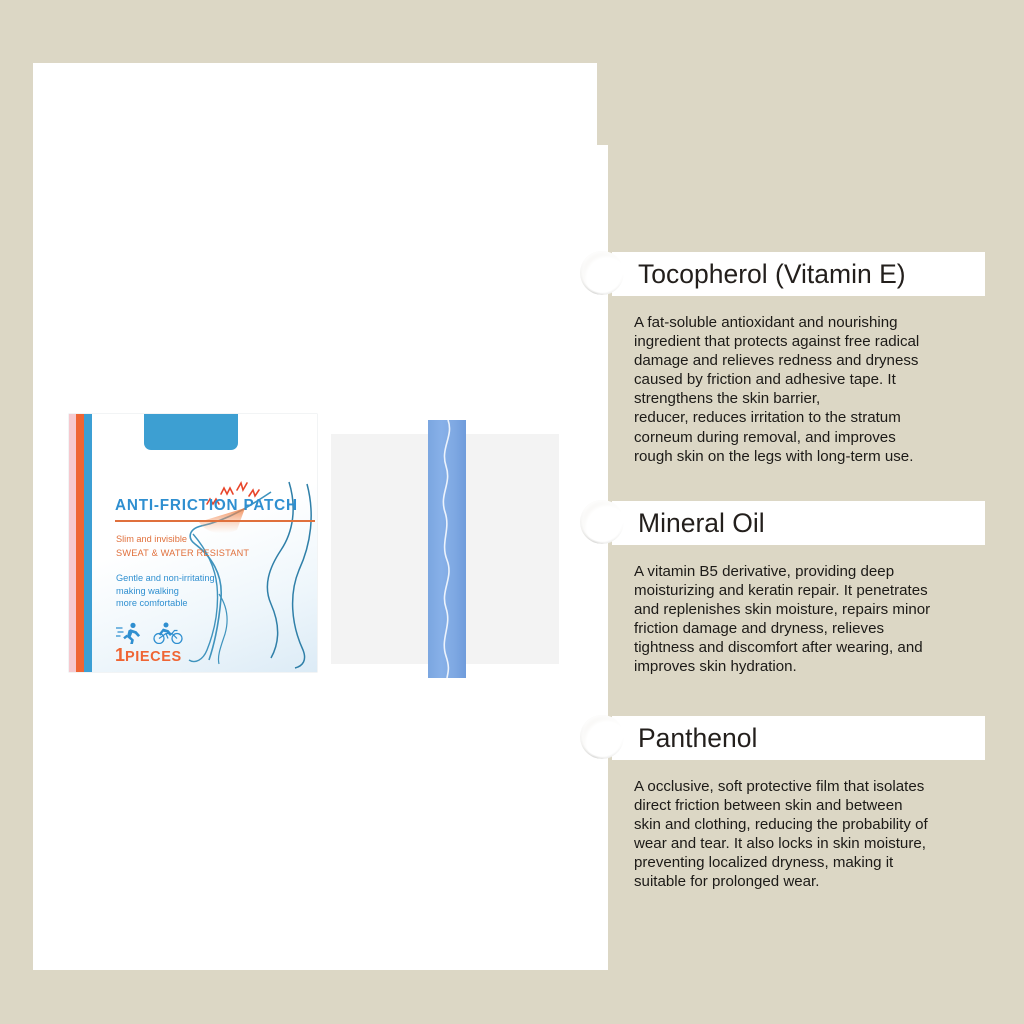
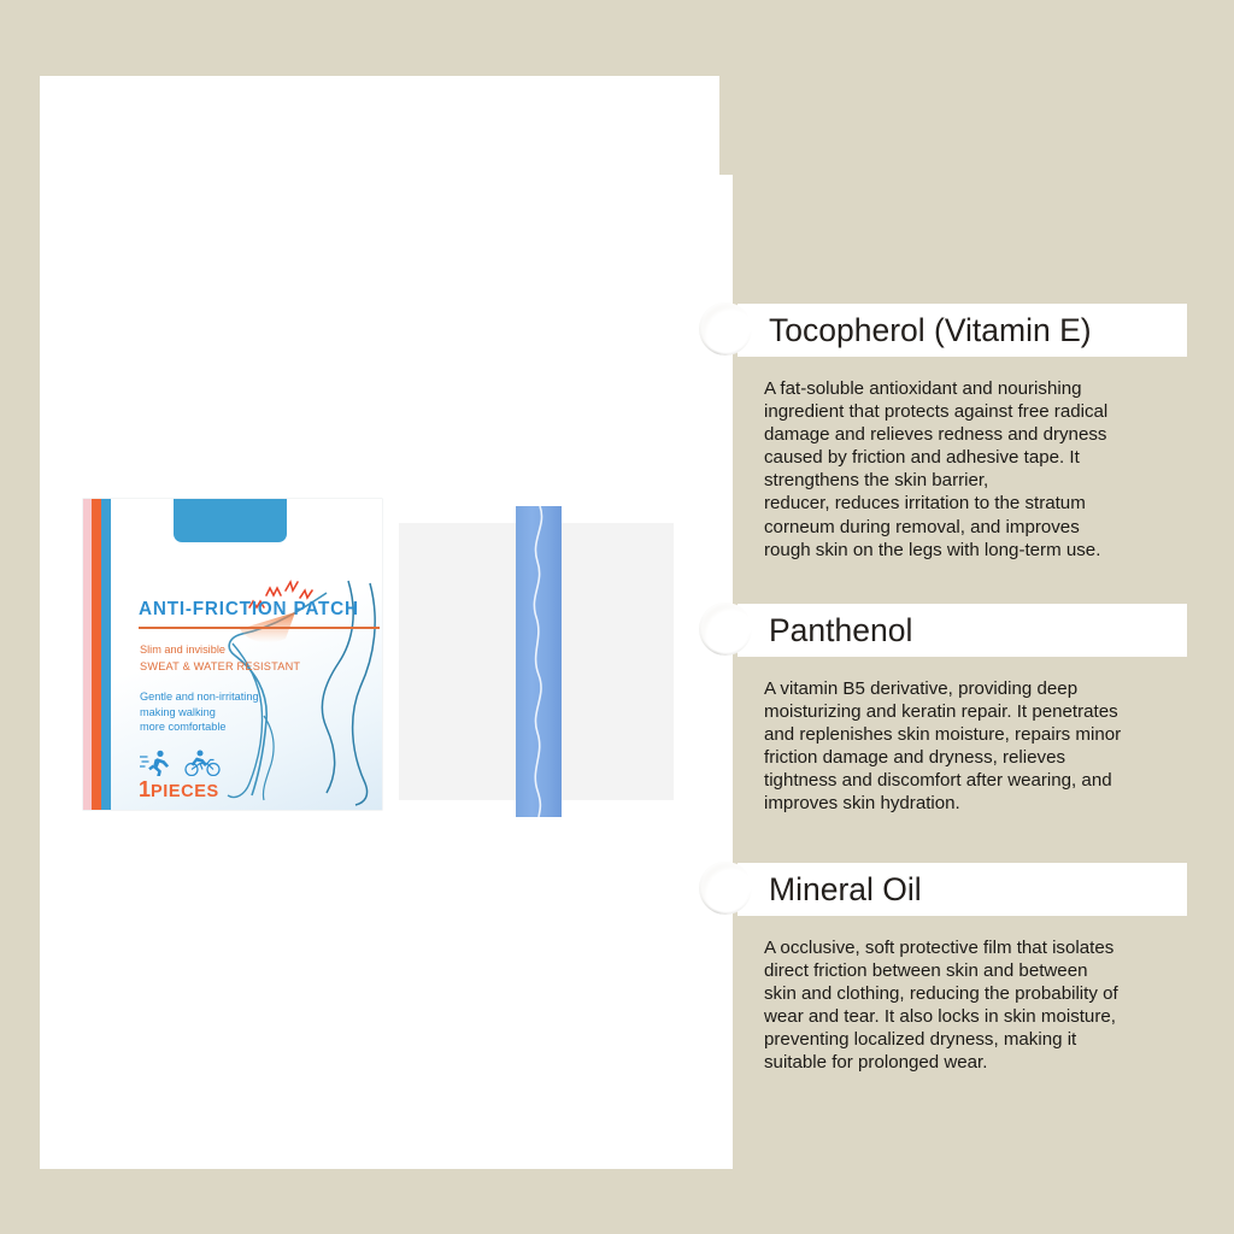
  ANTI-FRICTION PATCH
  Slim and invisible
  SWEAT & WATER RESISTANT
  Gentle and non-irritating,
  making walking
  more comfortable
  1PIECES
  Tocopherol (Vitamin E)
  A fat-soluble antioxidant and nourishing
  ingredient that protects against free radical
  damage and relieves redness and dryness
  caused by friction and adhesive tape. It
  strengthens the skin barrier,
  reducer, reduces irritation to the stratum
  corneum during removal, and improves
  rough skin on the legs with long-term use.
- Mineral Oil
+ Panthenol
  A vitamin B5 derivative, providing deep
  moisturizing and keratin repair. It penetrates
  and replenishes skin moisture, repairs minor
  friction damage and dryness, relieves
  tightness and discomfort after wearing, and
  improves skin hydration.
- Panthenol
+ Mineral Oil
  A occlusive, soft protective film that isolates
  direct friction between skin and between
  skin and clothing, reducing the probability of
  wear and tear. It also locks in skin moisture,
  preventing localized dryness, making it
  suitable for prolonged wear.
